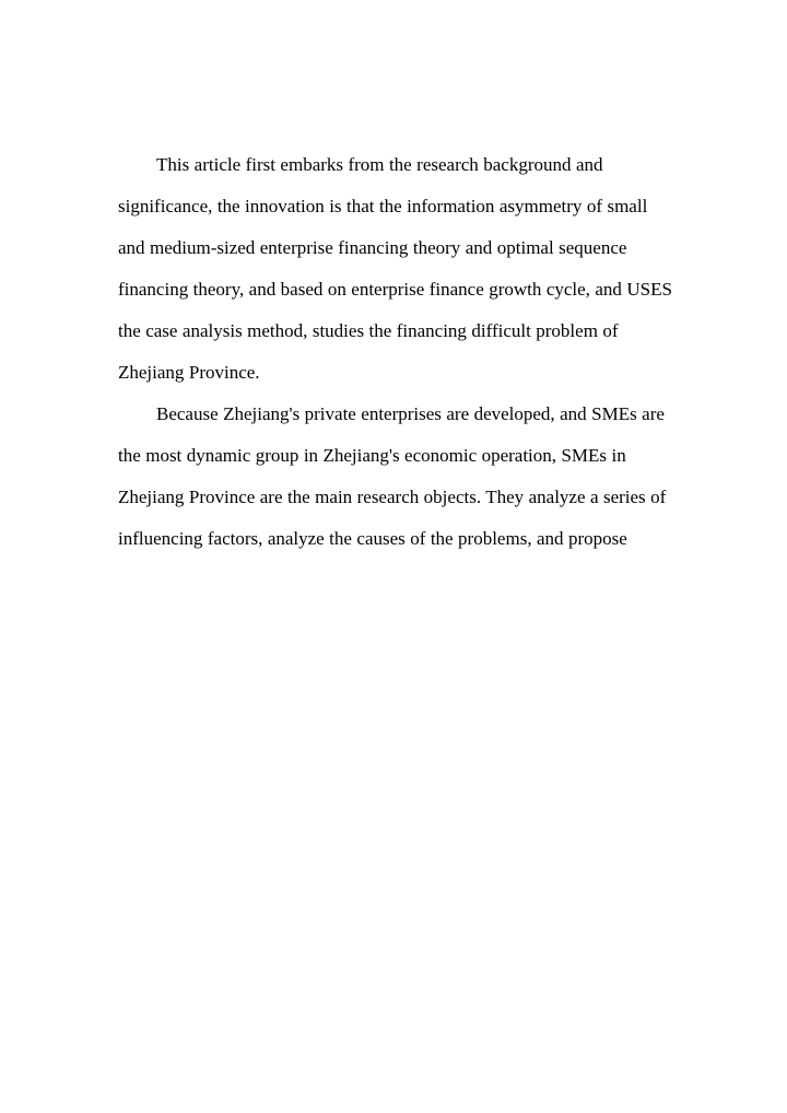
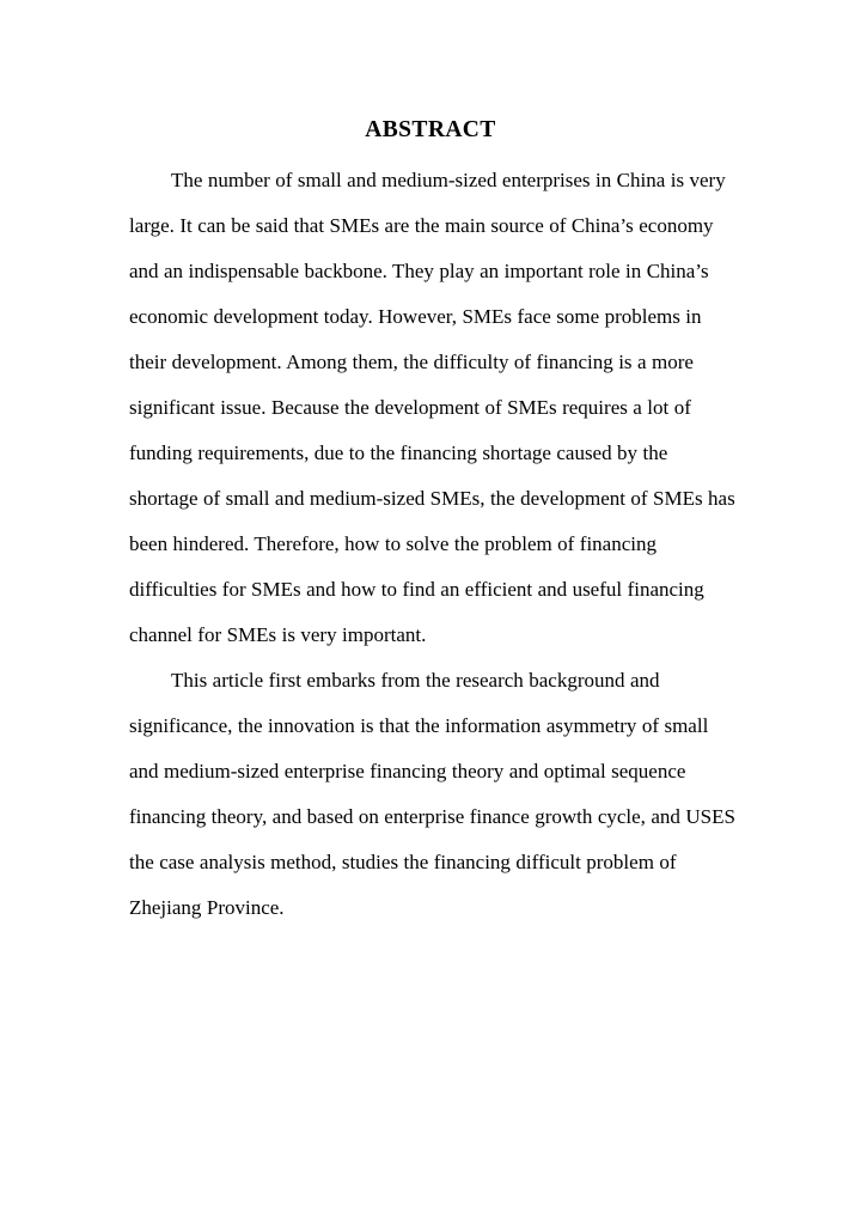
+ ABSTRACT
+ The number of small and medium-sized enterprises in China is very large. It can be said that SMEs are the main source of China’s economy and an indispensable backbone. They play an important role in China’s economic development today. However, SMEs face some problems in their development. Among them, the difficulty of financing is a more significant issue. Because the development of SMEs requires a lot of funding requirements, due to the financing shortage caused by the shortage of small and medium-sized SMEs, the development of SMEs has been hindered. Therefore, how to solve the problem of financing difficulties for SMEs and how to find an efficient and useful financing channel for SMEs is very important.
  This article first embarks from the research background and significance, the innovation is that the information asymmetry of small and medium-sized enterprise financing theory and optimal sequence financing theory, and based on enterprise finance growth cycle, and USES the case analysis method, studies the financing difficult problem of Zhejiang Province.
- Because Zhejiang's private enterprises are developed, and SMEs are the most dynamic group in Zhejiang's economic operation, SMEs in Zhejiang Province are the main research objects. They analyze a series of influencing factors, analyze the causes of the problems, and propose
